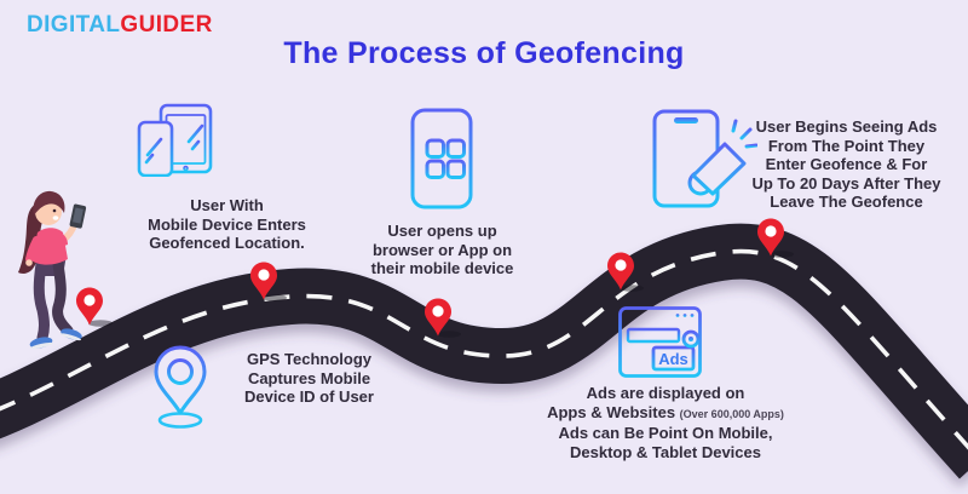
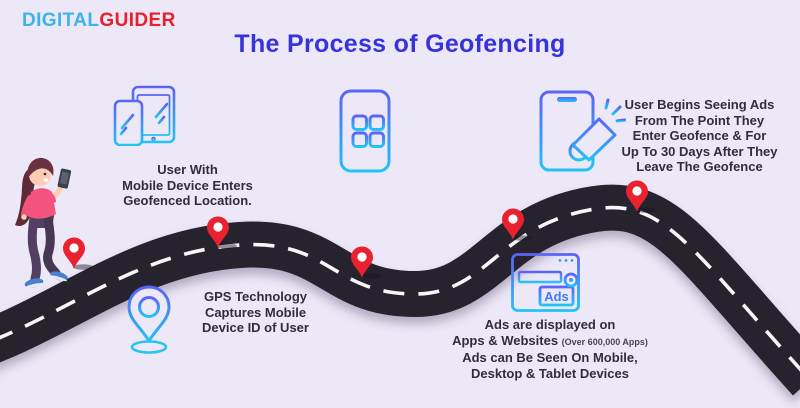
  DIGITALGUIDER
  The Process of Geofencing
  User With
  Mobile Device Enters
  Geofenced Location.
  GPS Technology
  Captures Mobile
  Device ID of User
- User opens up
- browser or App on
- their mobile device
  Ads
  Ads are displayed on
  Apps & Websites (Over 600,000 Apps)
- Ads can Be Point On Mobile,
+ Ads can Be Seen On Mobile,
  Desktop & Tablet Devices
  User Begins Seeing Ads
  From The Point They
  Enter Geofence & For
- Up To 20 Days After They
+ Up To 30 Days After They
  Leave The Geofence
